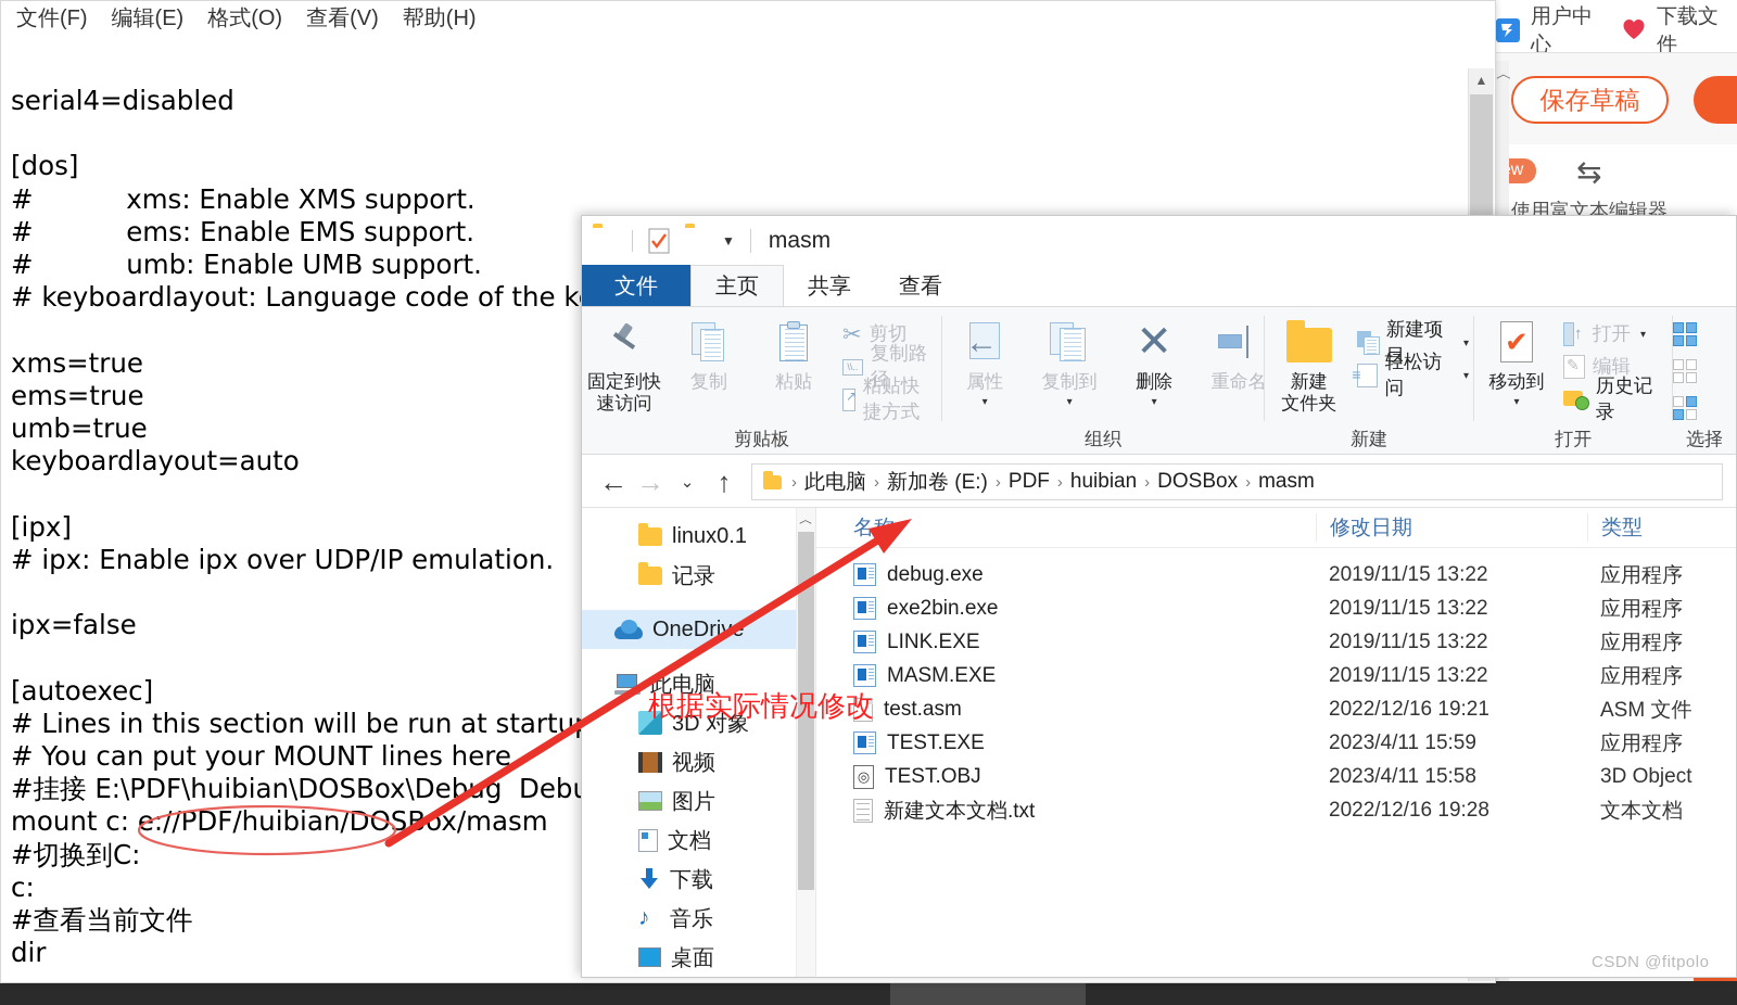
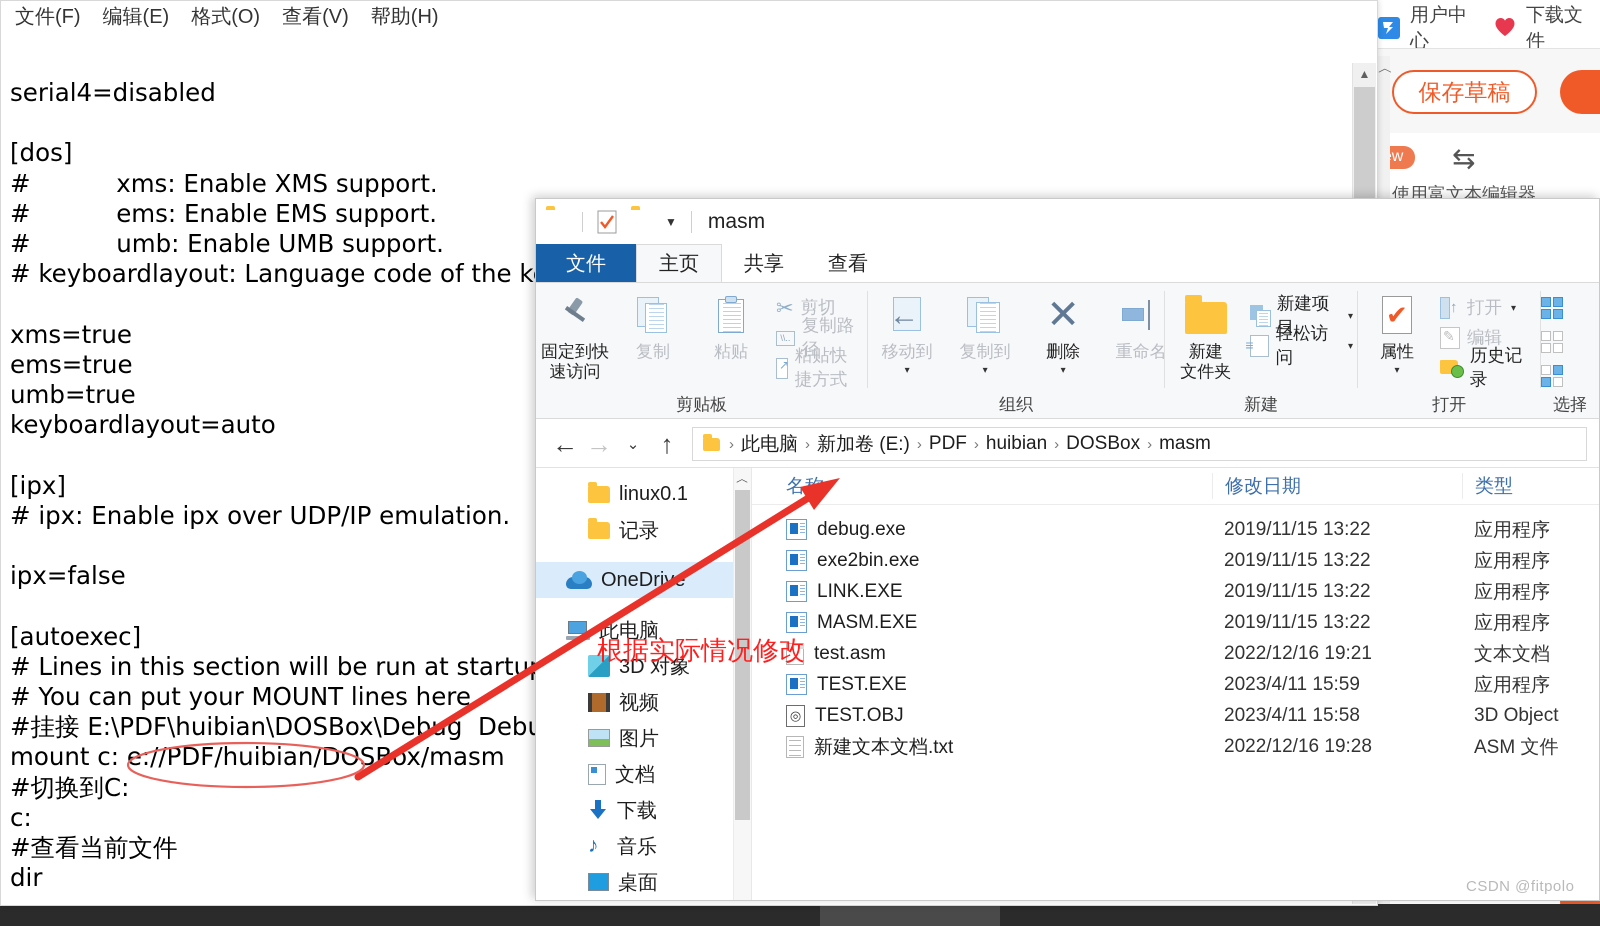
  用户中心
  下载文件
  保存草稿
  ⇆
  使用富文本编辑器
  ︿
  文件(F)
  编辑(E)
  格式(O)
  查看(V)
  帮助(H)
  serial4=disabled
  [dos]
  # xms: Enable XMS support.
  # ems: Enable EMS support.
  # umb: Enable UMB support.
  # keyboardlayout: Language code of the k
  xms=true
  ems=true
  umb=true
  keyboardlayout=auto
  [ipx]
  # ipx: Enable ipx over UDP/IP emulation.
  ipx=false
  [autoexec]
  # Lines in this section will be run at startu
  # You can put your MOUNT lines here.
  #挂接 E:\PDF\huibian\DOSBox\Debg Deb
  mount c:://PDF/huibian/DOSox/masm
  #切换到C:
  c:
  #查看当前文件
  dir
  ▲
  ▼
  masm
  文件
  主页
  共享
  查看
  固定到快
  速访问
  复制
  粘贴
  ✂
  剪切
  \\..
  复制路径
  粘贴快捷方式
  剪贴板
- 属性
+ 移动到
  ▾
  复制到
  ▾
  ✕
  删除
  ▾
  重命名
  组织
  新建
  文件夹
  新建项目
  ▾
  轻松访问
  ▾
  新建
- 移动到
+ 属性
  ▾
  打开
  ▾
  编辑
  历史记录
  打开
  选择
  ←
  →
  ⌄
  ↑
  ›
  此电脑
  ›
  新加卷 (E:)
  ›
  PDF
  ›
  huibian
  ›
  DOSBox
  ›
  masm
  linux0.1
  记录
  OneDriv
  此电脑
  3D 对象
  视频
  图片
  文档
  下载
  ♪
  音乐
  桌面
  ︿
  修改日期
  类型
  debug.exe
  2019/11/15 13:22
  应用程序
  exe2bin.exe
  2019/11/15 13:22
  应用程序
  LINK.EXE
  2019/11/15 13:22
  应用程序
  MASM.EXE
  2019/11/15 13:22
  应用程序
  test.asm
  2022/12/16 19:21
- ASM 文件
+ 文本文档
  TEST.EXE
  2023/4/11 15:59
  应用程序
  ◎
  TEST.OBJ
  2023/4/11 15:58
  3D Object
  新建文本文档.txt
  2022/12/16 19:28
- 文本文档
+ ASM 文件
  根据实际情况修改
  CSDN @fitpolo
